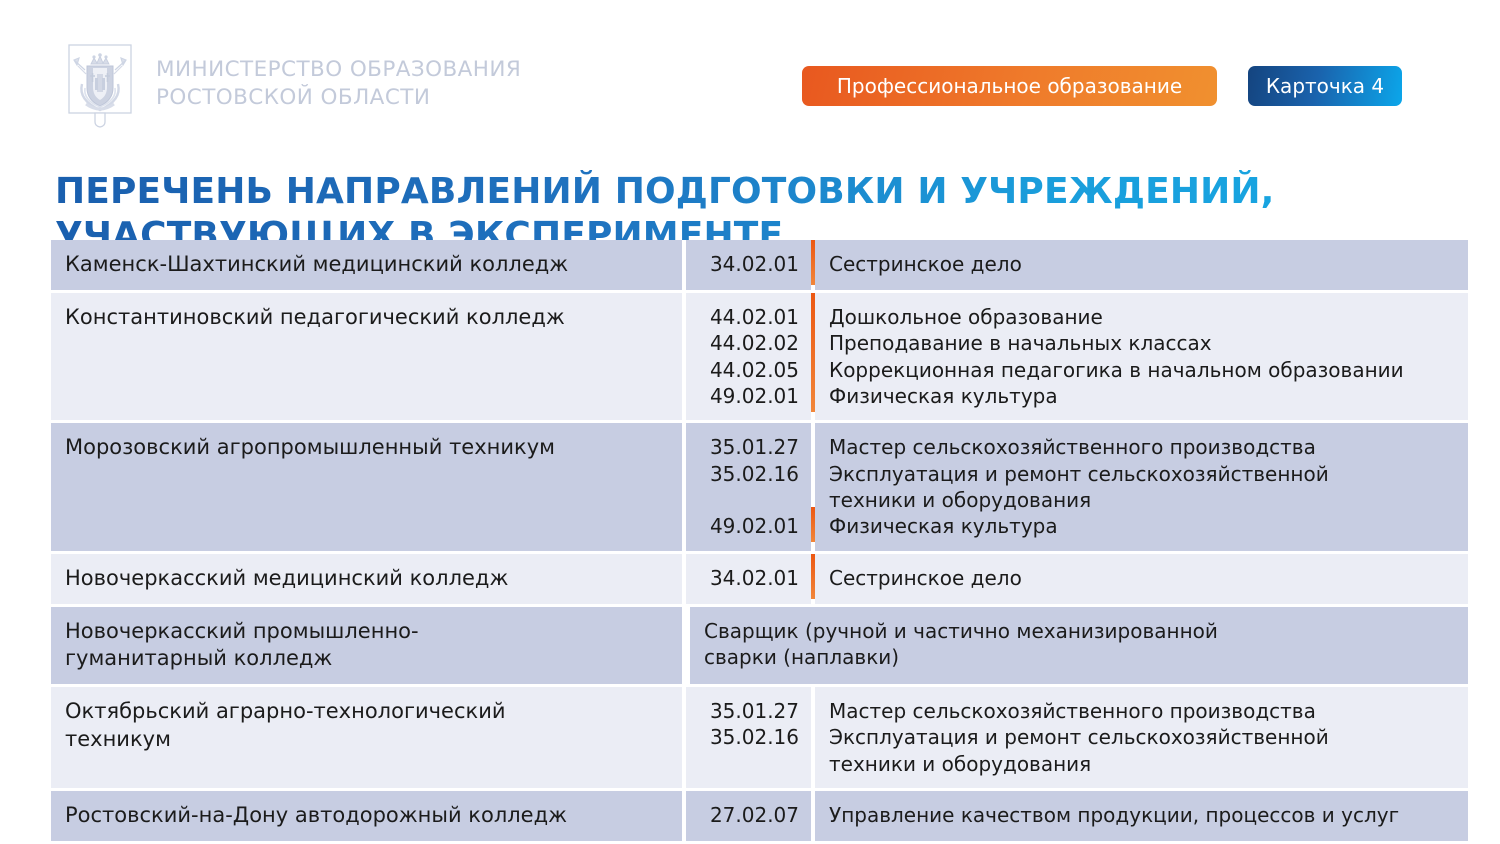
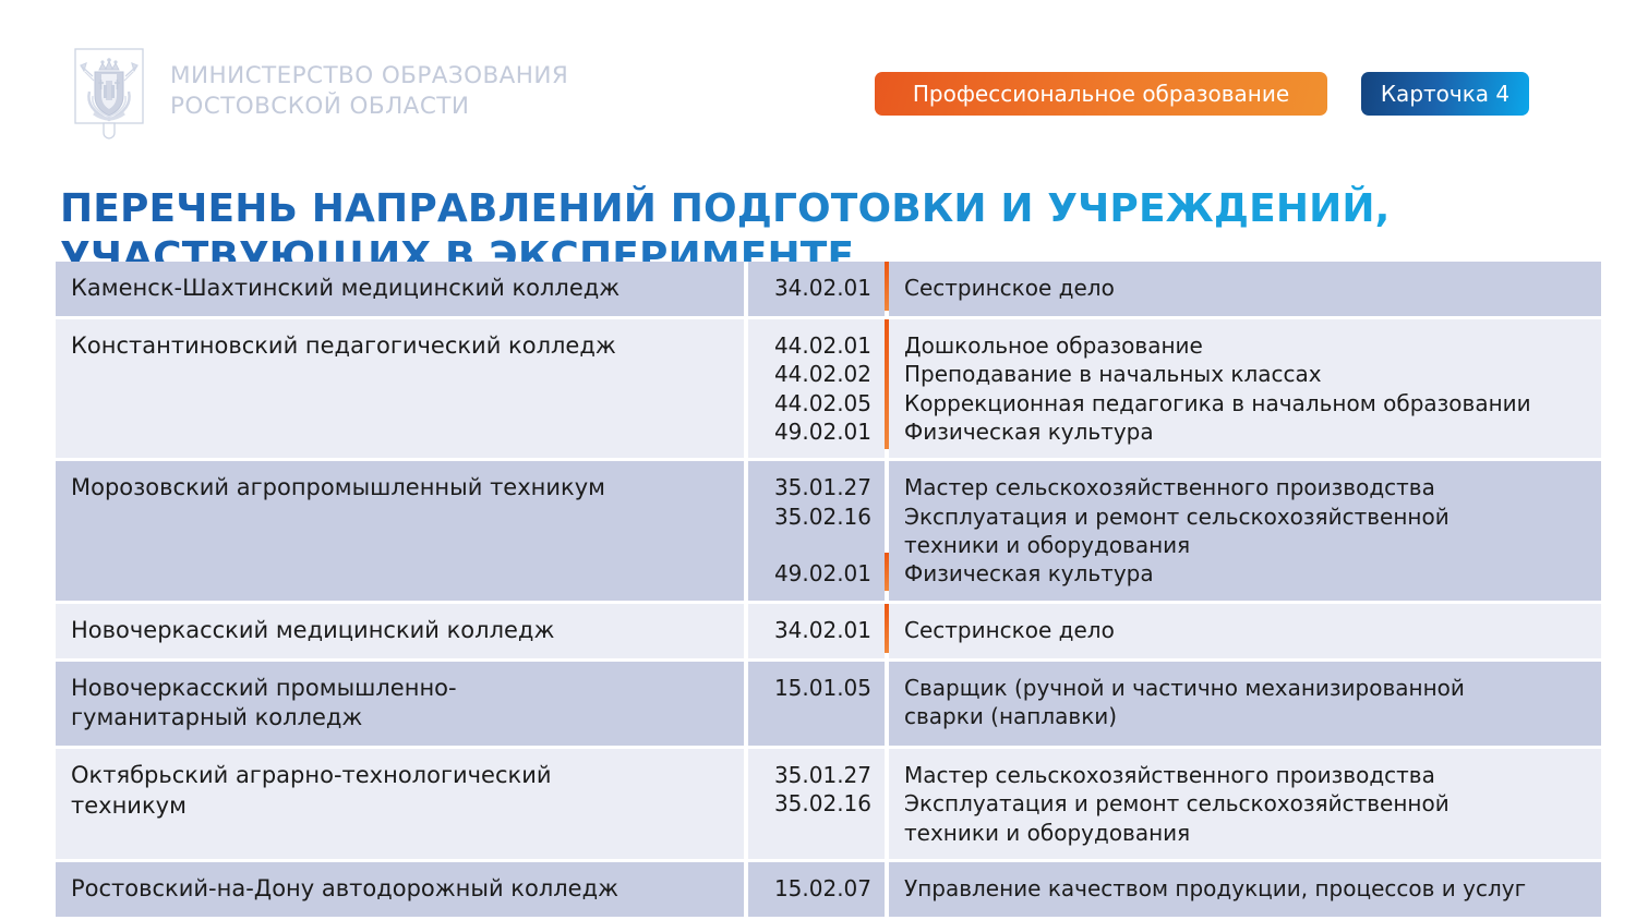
  МИНИСТЕРСТВО ОБРАЗОВАНИЯ
  РОСТОВСКОЙ ОБЛАСТИ
  Профессиональное образование
  Карточка 4
  ПЕРЕЧЕНЬ НАПРАВЛЕНИЙ ПОДГОТОВКИ И УЧРЕЖДЕНИЙ,
  УЧАСТВУЮЩИХ В ЭКСПЕРИМЕНТЕ
  Каменск-Шахтинский медицинский колледж
  34.02.01
  Сестринское дело
  Константиновский педагогический колледж
  44.02.01
  44.02.02
  44.02.05
  49.02.01
  Дошкольное образование
  Преподавание в начальных классах
  Коррекционная педагогика в начальном образовании
  Физическая культура
  Морозовский агропромышленный техникум
  35.01.27
  35.02.16
  49.02.01
  Мастер сельскохозяйственного производства
  Эксплуатация и ремонт сельскохозяйственной
  техники и оборудования
  Физическая культура
  Новочеркасский медицинский колледж
  34.02.01
  Сестринское дело
  Новочеркасский промышленно-
  гуманитарный колледж
+ 15.01.05
  Сварщик (ручной и частично механизированной
  сварки (наплавки)
  Октябрьский аграрно-технологический
  техникум
  35.01.27
  35.02.16
  Мастер сельскохозяйственного производства
  Эксплуатация и ремонт сельскохозяйственной
  техники и оборудования
  Ростовский-на-Дону автодорожный колледж
- 27.02.07
+ 15.02.07
  Управление качеством продукции, процессов и услуг
